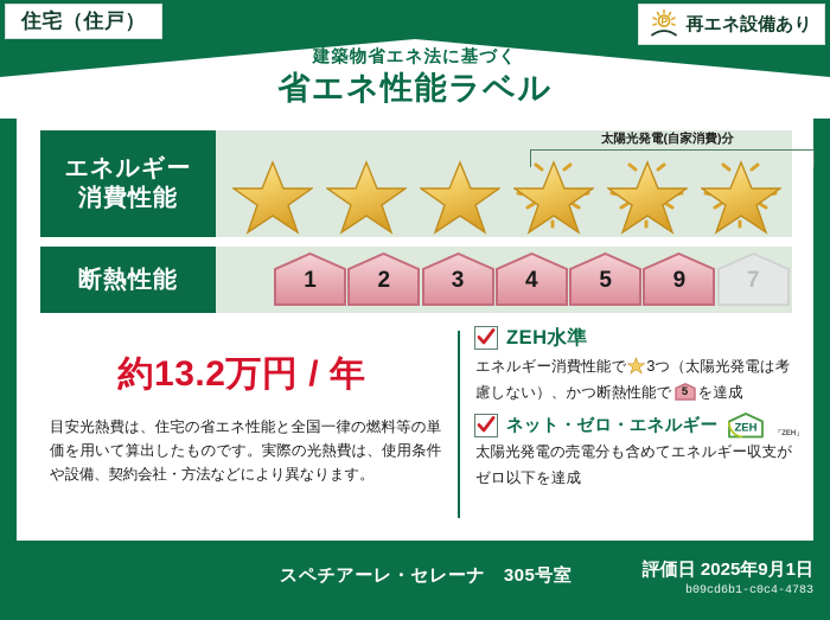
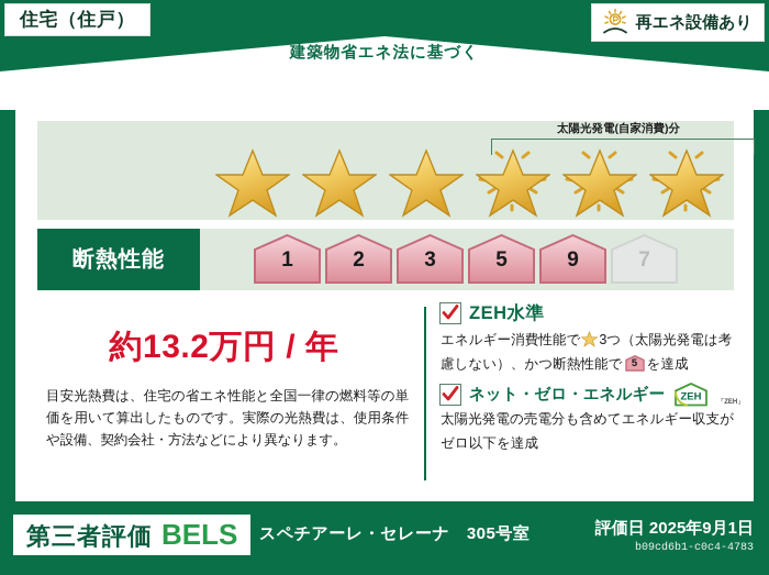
  住宅（住戸）
  再エネ設備あり
  建築物省エネ法に基づく
- 省エネ性能ラベル
- エネルギー
- 消費性能
  太陽光発電(自家消費)分
  断熱性能
  1
  2
  3
- 4
  5
  9
  7
  約13.2万円 / 年
  目安光熱費は、住宅の省エネ性能と全国一律の燃料等の単価を用いて算出したものです。実際の光熱費は、使用条件や設備、契約会社・方法などにより異なります。
  ZEH水準
  エネルギー消費性能で 3つ（太陽光発電は考慮しない）、かつ断熱性能で
  5
  を達成
  ネット・ゼロ・エネルギー
  ZEH
  太陽光発電の売電分も含めてエネルギー収支がゼロ以下を達成
+ 第三者評価
+ BELS
  スペチアーレ・セレーナ 305号室
  評価日 2025年9月1日
  b09cd6b1-c0c4-4783
